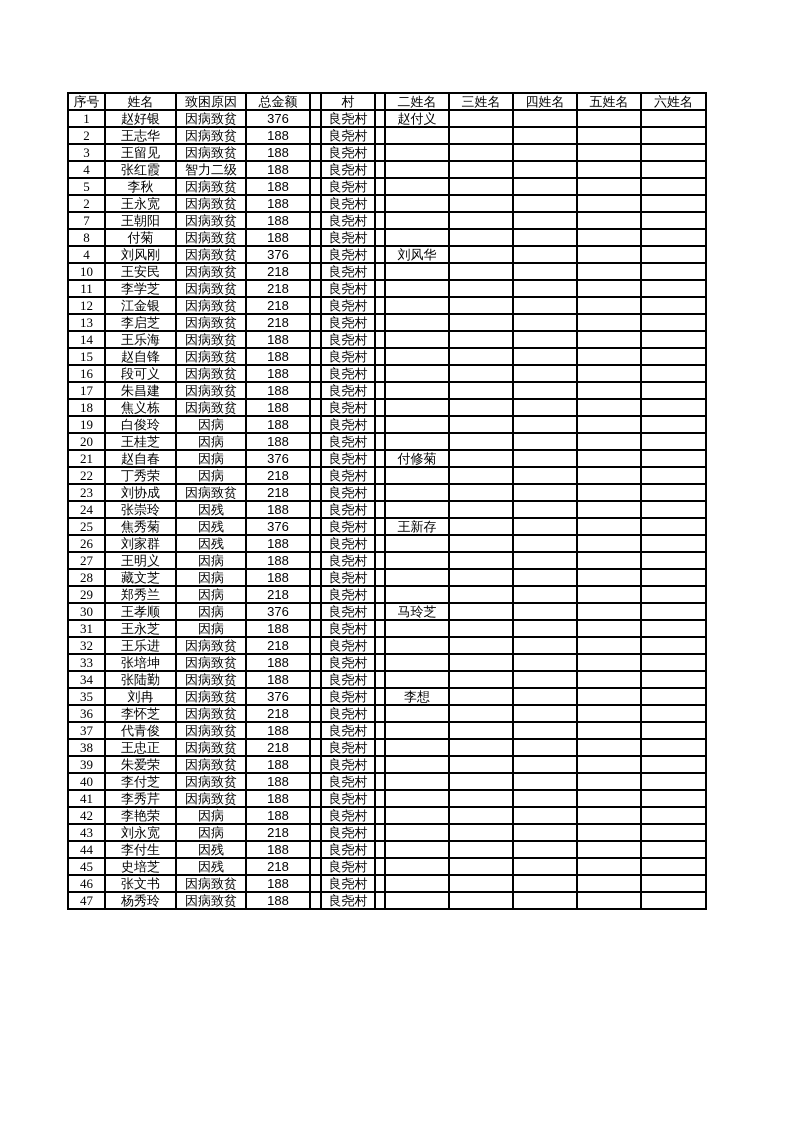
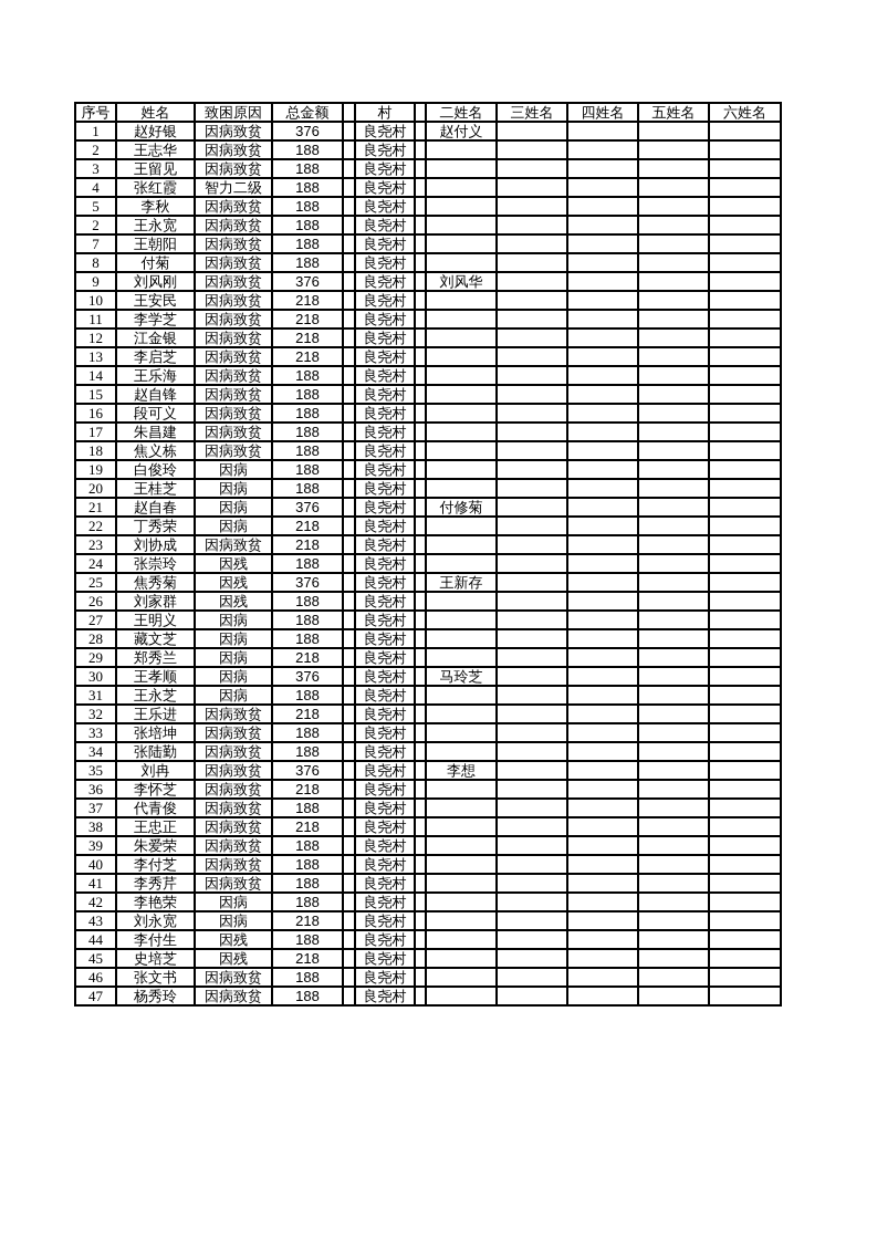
  序号	姓名	致困原因	总金额		村		二姓名	三姓名	四姓名	五姓名	六姓名
  1	赵好银	因病致贫	376		良尧村		赵付义
  2	王志华	因病致贫	188		良尧村
  3	王留见	因病致贫	188		良尧村
  4	张红霞	智力二级	188		良尧村
  5	李秋	因病致贫	188		良尧村
  2	王永宽	因病致贫	188		良尧村
  7	王朝阳	因病致贫	188		良尧村
  8	付菊	因病致贫	188		良尧村
- 4	刘风刚	因病致贫	376		良尧村		刘风华
+ 9	刘风刚	因病致贫	376		良尧村		刘风华
  10	王安民	因病致贫	218		良尧村
  11	李学芝	因病致贫	218		良尧村
  12	江金银	因病致贫	218		良尧村
  13	李启芝	因病致贫	218		良尧村
  14	王乐海	因病致贫	188		良尧村
  15	赵自锋	因病致贫	188		良尧村
  16	段可义	因病致贫	188		良尧村
  17	朱昌建	因病致贫	188		良尧村
  18	焦义栋	因病致贫	188		良尧村
  19	白俊玲	因病	188		良尧村
  20	王桂芝	因病	188		良尧村
  21	赵自春	因病	376		良尧村		付修菊
  22	丁秀荣	因病	218		良尧村
  23	刘协成	因病致贫	218		良尧村
  24	张崇玲	因残	188		良尧村
  25	焦秀菊	因残	376		良尧村		王新存
  26	刘家群	因残	188		良尧村
  27	王明义	因病	188		良尧村
  28	藏文芝	因病	188		良尧村
  29	郑秀兰	因病	218		良尧村
  30	王孝顺	因病	376		良尧村		马玲芝
  31	王永芝	因病	188		良尧村
  32	王乐进	因病致贫	218		良尧村
  33	张培坤	因病致贫	188		良尧村
  34	张陆勤	因病致贫	188		良尧村
  35	刘冉	因病致贫	376		良尧村		李想
  36	李怀芝	因病致贫	218		良尧村
  37	代青俊	因病致贫	188		良尧村
  38	王忠正	因病致贫	218		良尧村
  39	朱爱荣	因病致贫	188		良尧村
  40	李付芝	因病致贫	188		良尧村
  41	李秀芹	因病致贫	188		良尧村
  42	李艳荣	因病	188		良尧村
  43	刘永宽	因病	218		良尧村
  44	李付生	因残	188		良尧村
  45	史培芝	因残	218		良尧村
  46	张文书	因病致贫	188		良尧村
  47	杨秀玲	因病致贫	188		良尧村
